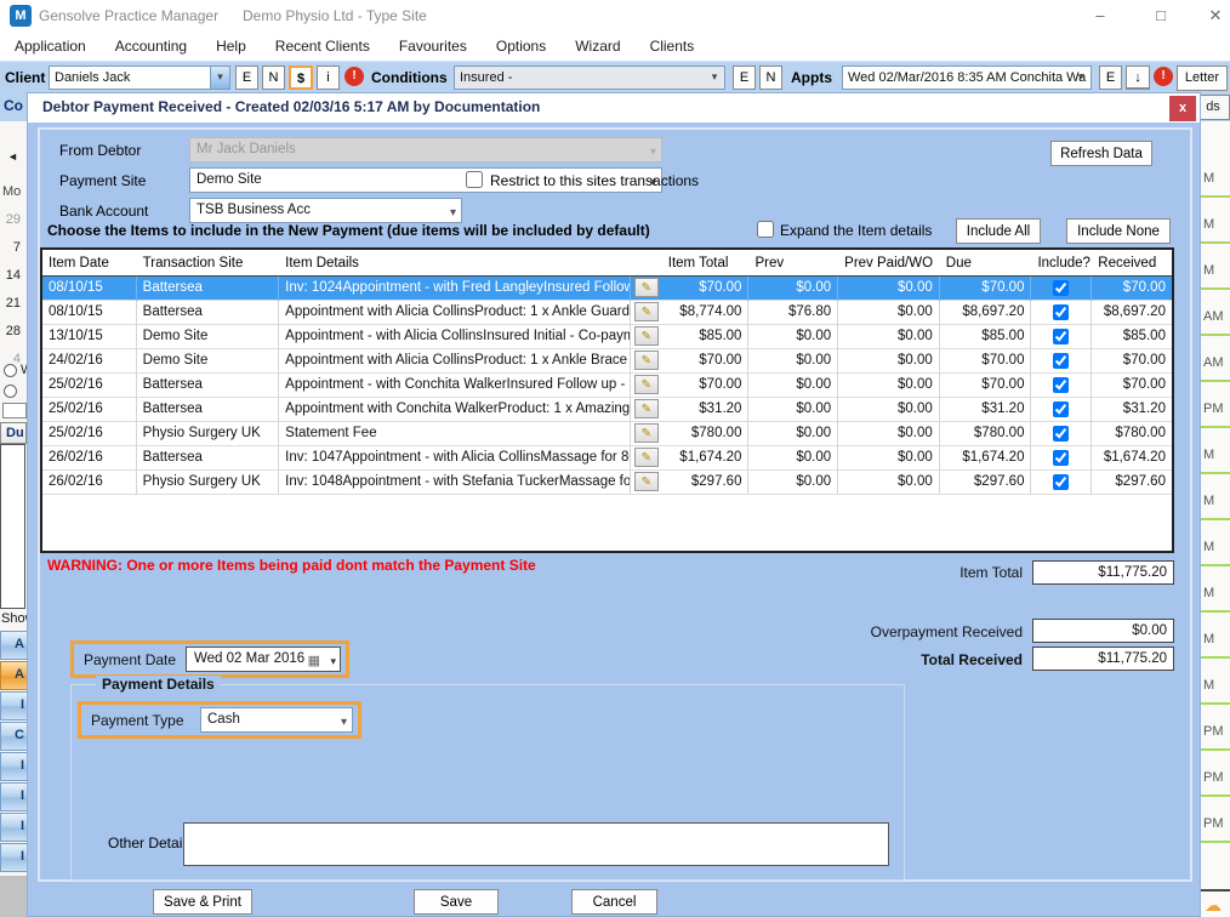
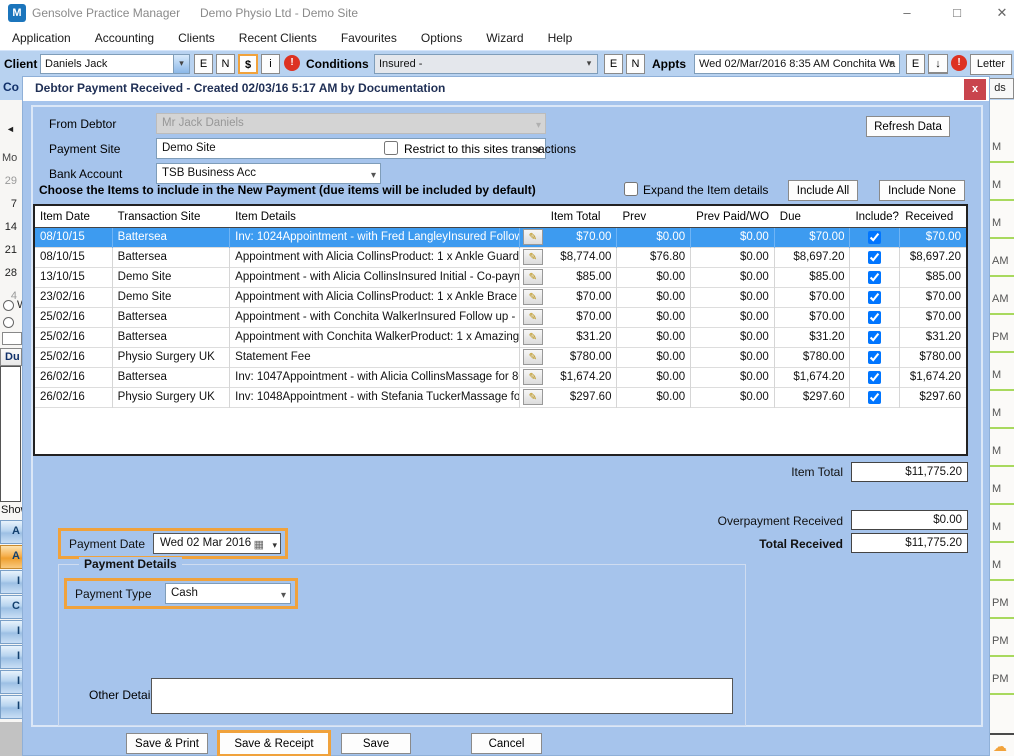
  M
  Gensolve Practice Manager
- Demo Physio Ltd - Type Site
+ Demo Physio Ltd - Demo Site
  –
  □
  ✕
  Application
  Accounting
- Help
+ Clients
  Recent Clients
  Favourites
  Options
  Wizard
- Clients
+ Help
  Client
  Daniels Jack
  ▾
  E
  N
  $
  i
  !
  Conditions
  Insured -
  ▾
  E
  N
  Appts
  Wed 02/Mar/2016 8:35 AM Conchita Wa
  ▾
  E
  ↓
  !
  Letter
  Co
  ds
  ◄
  Mo
  29
  7
  14
  21
  28
  4
  Du
  Sho
  A
  A
  I
  C
  I
  I
  I
  I
  M
  M
  M
  AM
  AM
  PM
  M
  M
  M
  M
  M
  M
  PM
  PM
  PM
  ☁
  Debtor Payment Received - Created 02/03/16 5:17 AM by Documentation
  x
  From Debtor
  Mr Jack Daniels
  ▾
  Payment Site
  Demo Site
  ▾
  Restrict to this sites transactions
  Refresh Data
  Bank Account
  TSB Business Acc
  ▾
  Choose the Items to include in the New Payment (due items will be included by default)
  Expand the Item details
  Include All
  Include None
  Item Date
  Transaction Site
  Item Details
  Item Total
  Prev
  Prev Paid/WO
  Due
  Include?
  Received
  08/10/15
  Battersea
  Inv: 1024Appointment - with Fred LangleyInsured Follow
  ✎
  $70.00
  $0.00
  $0.00
  $70.00
  $70.00
  08/10/15
  Battersea
  Appointment with Alicia CollinsProduct: 1 x Ankle Guard
  ✎
  $8,774.00
  $76.80
  $0.00
  $8,697.20
  $8,697.20
  13/10/15
  Demo Site
  Appointment - with Alicia CollinsInsured Initial - Co-paym
  ✎
  $85.00
  $0.00
  $0.00
  $85.00
  $85.00
- 24/02/16
+ 23/02/16
  Demo Site
  Appointment with Alicia CollinsProduct: 1 x Ankle Brace
  ✎
  $70.00
  $0.00
  $0.00
  $70.00
  $70.00
  25/02/16
  Battersea
  Appointment - with Conchita WalkerInsured Follow up -
  ✎
  $70.00
  $0.00
  $0.00
  $70.00
  $70.00
  25/02/16
  Battersea
  Appointment with Conchita WalkerProduct: 1 x Amazing
  ✎
  $31.20
  $0.00
  $0.00
  $31.20
  $31.20
  25/02/16
  Physio Surgery UK
  Statement Fee
  ✎
  $780.00
  $0.00
  $0.00
  $780.00
  $780.00
  26/02/16
  Battersea
  Inv: 1047Appointment - with Alicia CollinsMassage for 8
  ✎
  $1,674.20
  $0.00
  $0.00
  $1,674.20
  $1,674.20
  26/02/16
  Physio Surgery UK
  Inv: 1048Appointment - with Stefania TuckerMassage fo
  ✎
  $297.60
  $0.00
  $0.00
  $297.60
  $297.60
- WARNING: One or more Items being paid dont match the Payment Site
  Item Total
  $11,775.20
  Overpayment Received
  $0.00
  Total Received
  $11,775.20
  Payment Date
  Wed 02 Mar 2016
  ▦
  ▾
  Payment Details
  Payment Type
  Cash
  ▾
  Other Detai
  Save & Print
+ Save & Receipt
  Save
  Cancel
